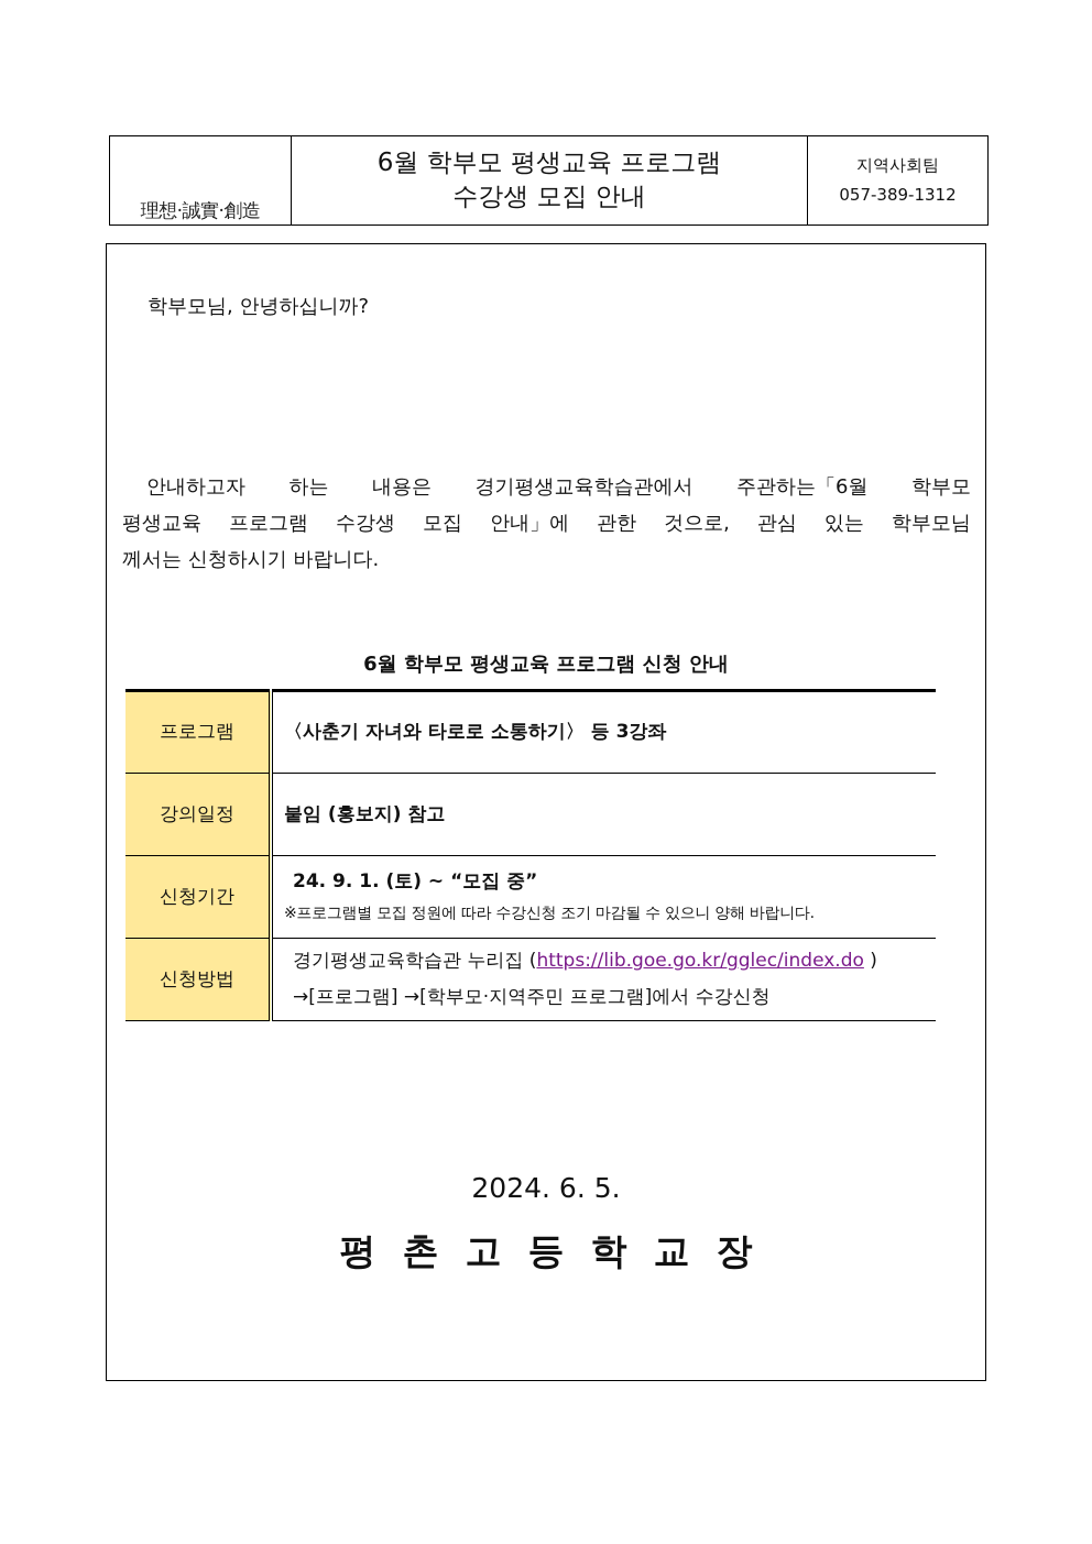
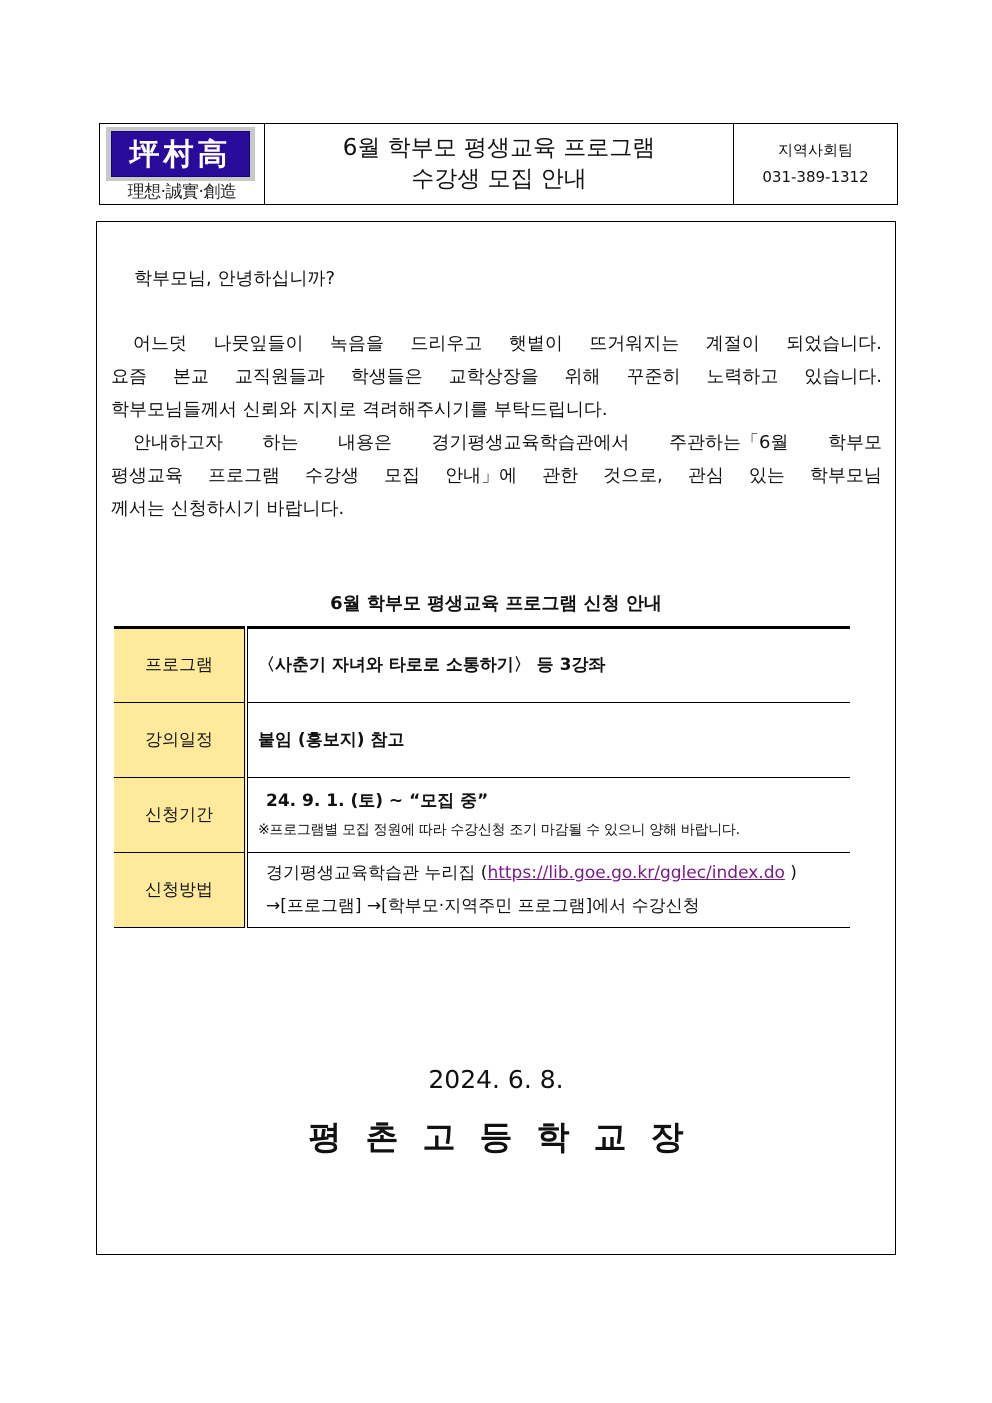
+ 坪村高
  理想·誠實·創造
  6월 학부모 평생교육 프로그램
  수강생 모집 안내
  지역사회팀
- 057-389-1312
+ 031-389-1312
  학부모님, 안녕하십니까?
+ 어느덧
+ 나뭇잎들이
+ 녹음을
+ 드리우고
+ 햇볕이
+ 뜨거워지는
+ 계절이
+ 되었습니다.
+ 요즘
+ 본교
+ 교직원들과
+ 학생들은
+ 교학상장을
+ 위해
+ 꾸준히
+ 노력하고
+ 있습니다.
+ 학부모님들께서 신뢰와 지지로 격려해주시기를 부탁드립니다.
  안내하고자
  하는
  내용은
  경기평생교육학습관에서
  주관하는「6월
  학부모
  평생교육
  프로그램
  수강생
  모집
  안내」에
  관한
  것으로,
  관심
  있는
  학부모님
  께서는 신청하시기 바랍니다.
  6월 학부모 평생교육 프로그램 신청 안내
  프로그램	〈사춘기 자녀와 타로로 소통하기〉 등 3강좌
  강의일정	붙임 (홍보지) 참고
  신청기간	24. 9. 1. (토) ~ “모집 중” ※프로그램별 모집 정원에 따라 수강신청 조기 마감될 수 있으니 양해 바랍니다.
  신청방법	경기평생교육학습관 누리집 (https://lib.goe.go.kr/gglec/index.do ) →[프로그램] →[학부모·지역주민 프로그램]에서 수강신청
- 2024. 6. 5.
+ 2024. 6. 8.
  평촌고등학교장
